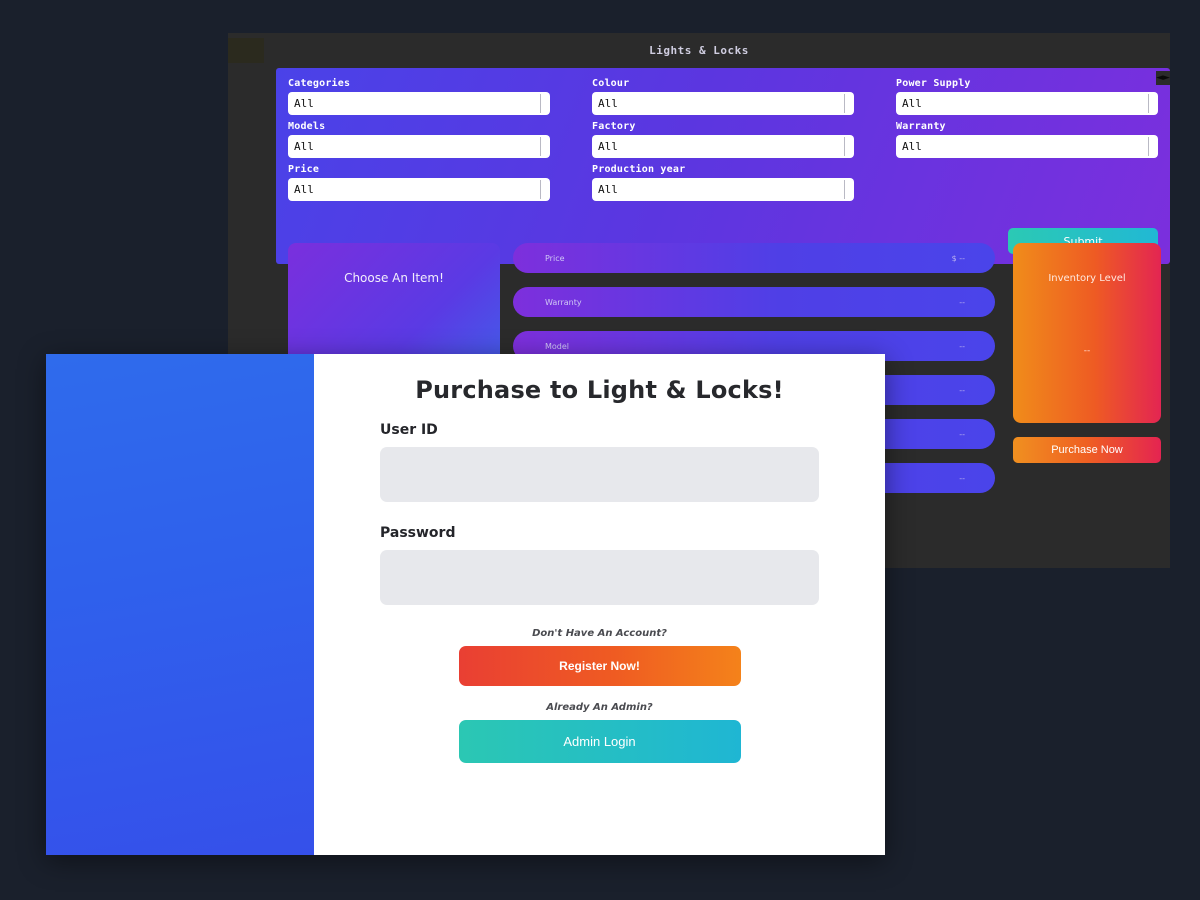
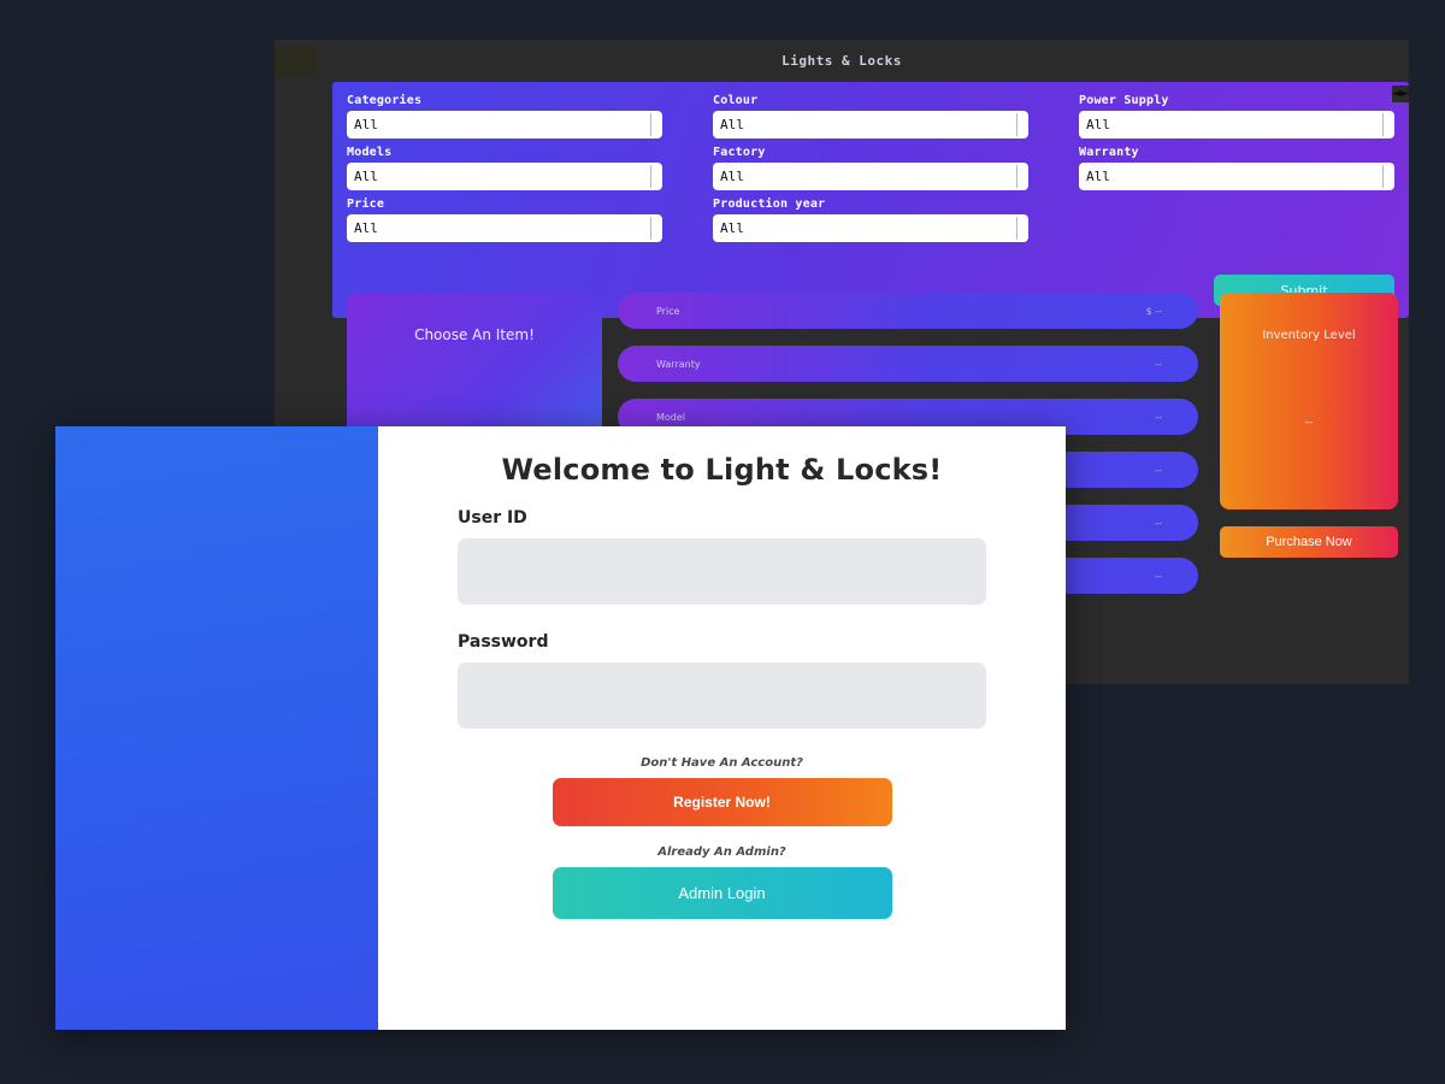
  Lights & Locks
  ◄►
  Categories
  All
  Colour
  All
  Power Supply
  All
  Models
  All
  Factory
  All
  Warranty
  All
  Price
  All
  Production year
  All
  Submit
  Choose An Item!
  Price
  $ --
  Warranty
  --
  Model
  --
  --
  --
  --
  Inventory Level
  --
  Purchase Now
- Purchase to Light & Locks!
+ Welcome to Light & Locks!
  User ID
  Password
  Don't Have An Account?
  Register Now!
  Already An Admin?
  Admin Login
